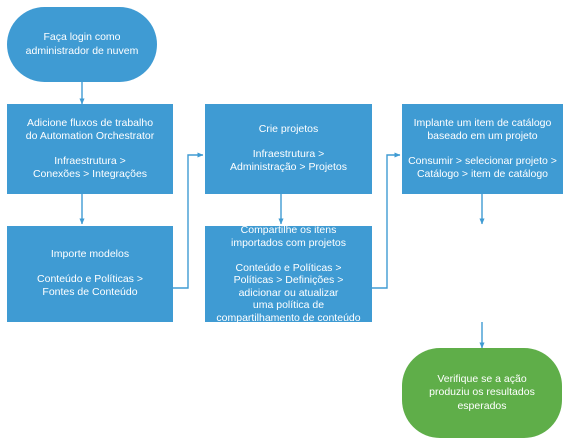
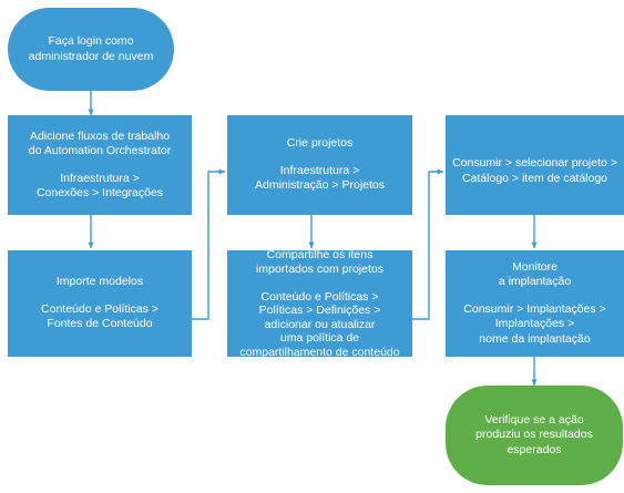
  Faça login como
  administrador de nuvem
  Adicione fluxos de trabalho
  do Automation Orchestrator
  Infraestrutura >
  Conexões > Integrações
  Importe modelos
  Conteúdo e Políticas >
  Fontes de Conteúdo
  Crie projetos
  Infraestrutura >
  Administração > Projetos
  Compartilhe os itens
  importados com projetos
  Conteúdo e Políticas >
  Políticas > Definições >
  adicionar ou atualizar
  uma política de
  compartilhamento de conteúdo
- Implante um item de catálogo
- baseado em um projeto
  Consumir > selecionar projeto >
  Catálogo > item de catálogo
+ Monitore
+ a implantação
+ Consumir > Implantações >
+ Implantações >
+ nome da implantação
  Verifique se a ação
  produziu os resultados
  esperados
